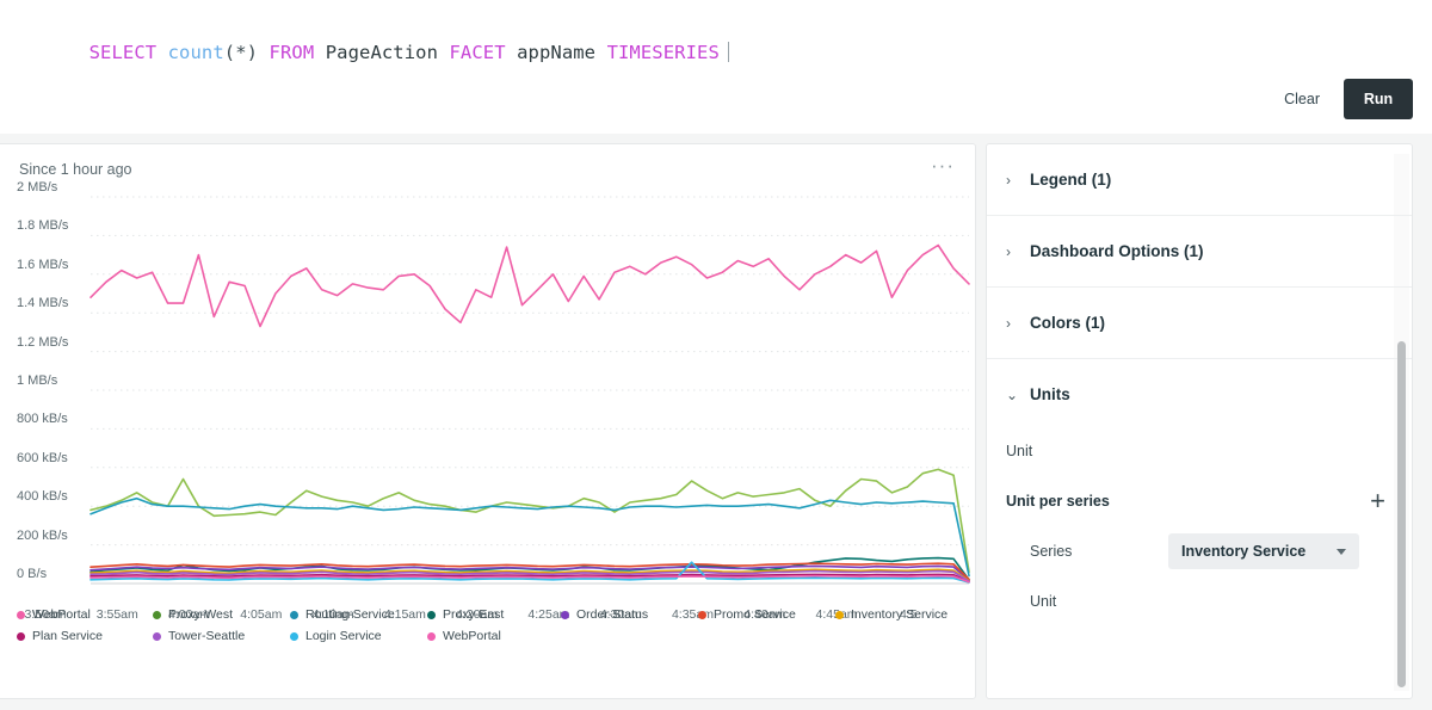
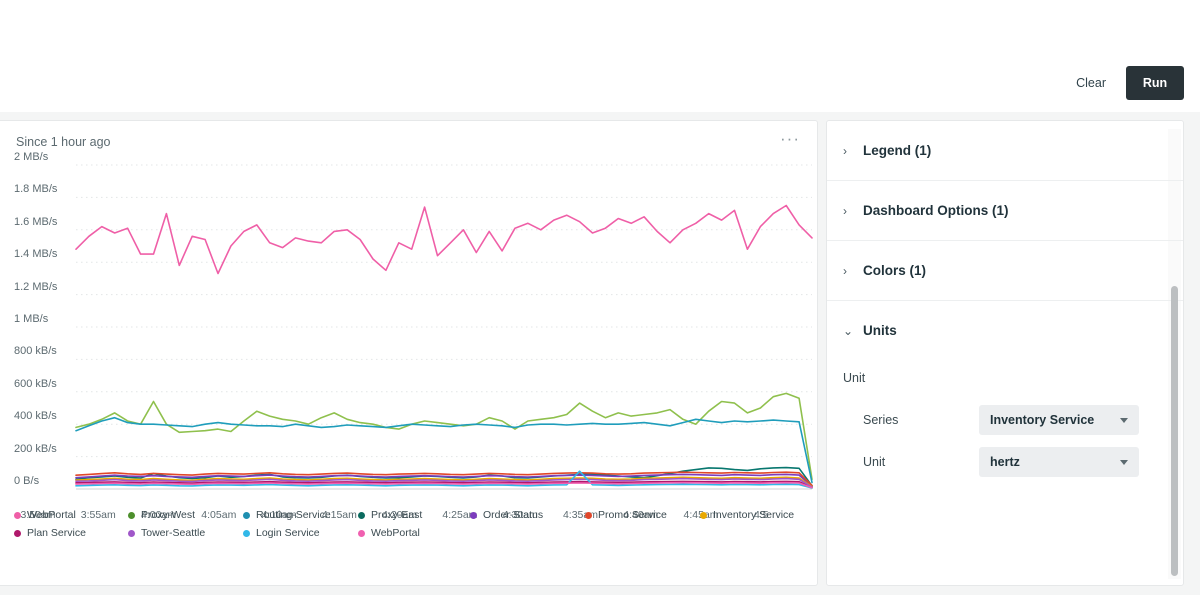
- SELECT count(*) FROM PageAction FACET appName TIMESERIES
  Clear
  Run
  Since 1 hour ago
  ···
  2 MB/s
  1.8 MB/s
  1.6 MB/s
  1.4 MB/s
  1.2 MB/s
  1 MB/s
  800 kB/s
  600 kB/s
  400 kB/s
  200 kB/s
  0 B/s
  3:50am
  3:55am
  4:00am
  4:05am
  4:10am
  4:15am
  4:20am
  4:25a
  4:30am
  4:35m
  4:40am
  4:5
  WebPortal
  Proxy-West
  Routing-Service
  Proxy-East
  Order-Status
  Promo Service
  Inventory Service
  Plan Service
  Tower-Seattle
  Login Service
  WebPortal
  ›
  Legend (1)
  ›
  Dashboard Options (1)
  ›
  Colors (1)
  ⌄
  Units
  Unit
- Unit per series
- +
  Series
  Inventory Service
  Unit
+ hertz
